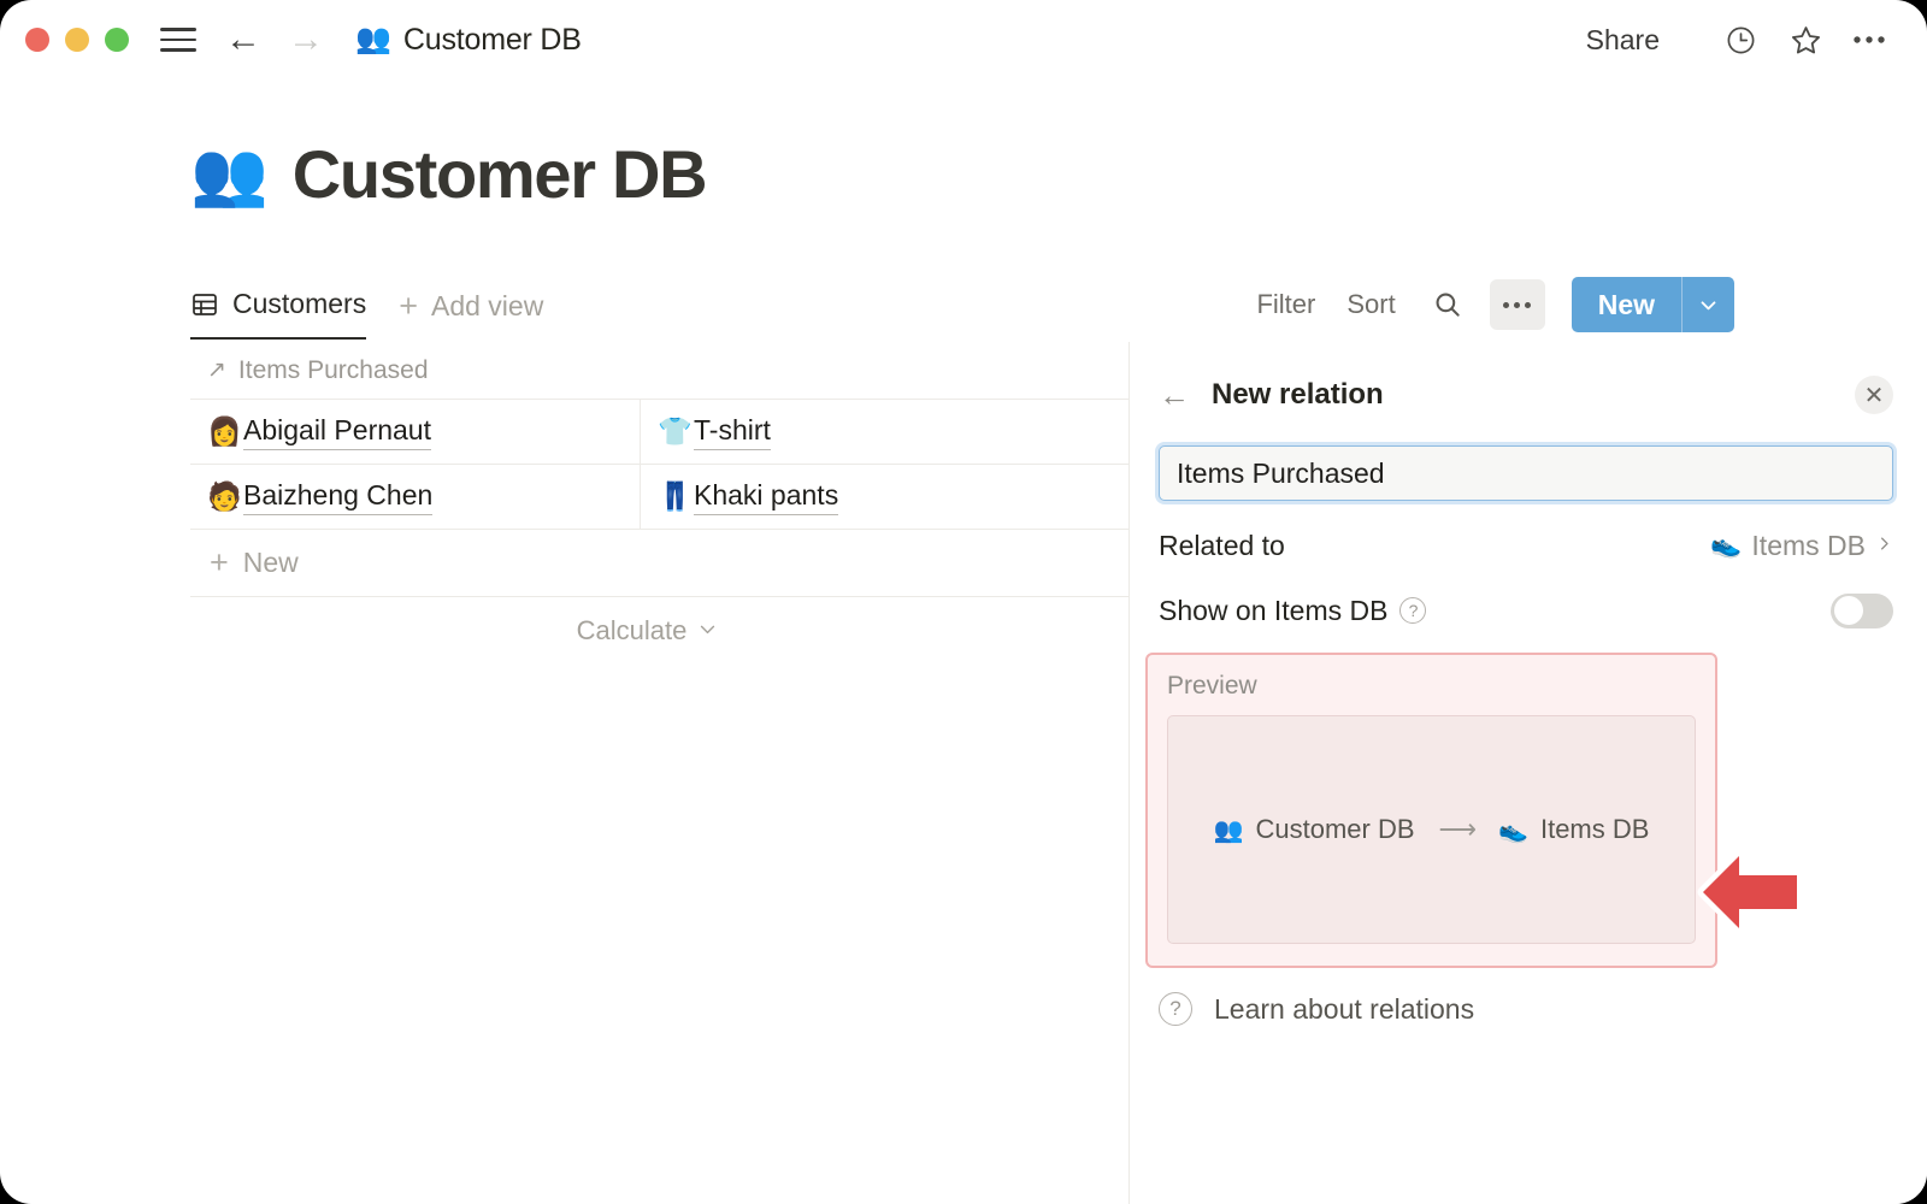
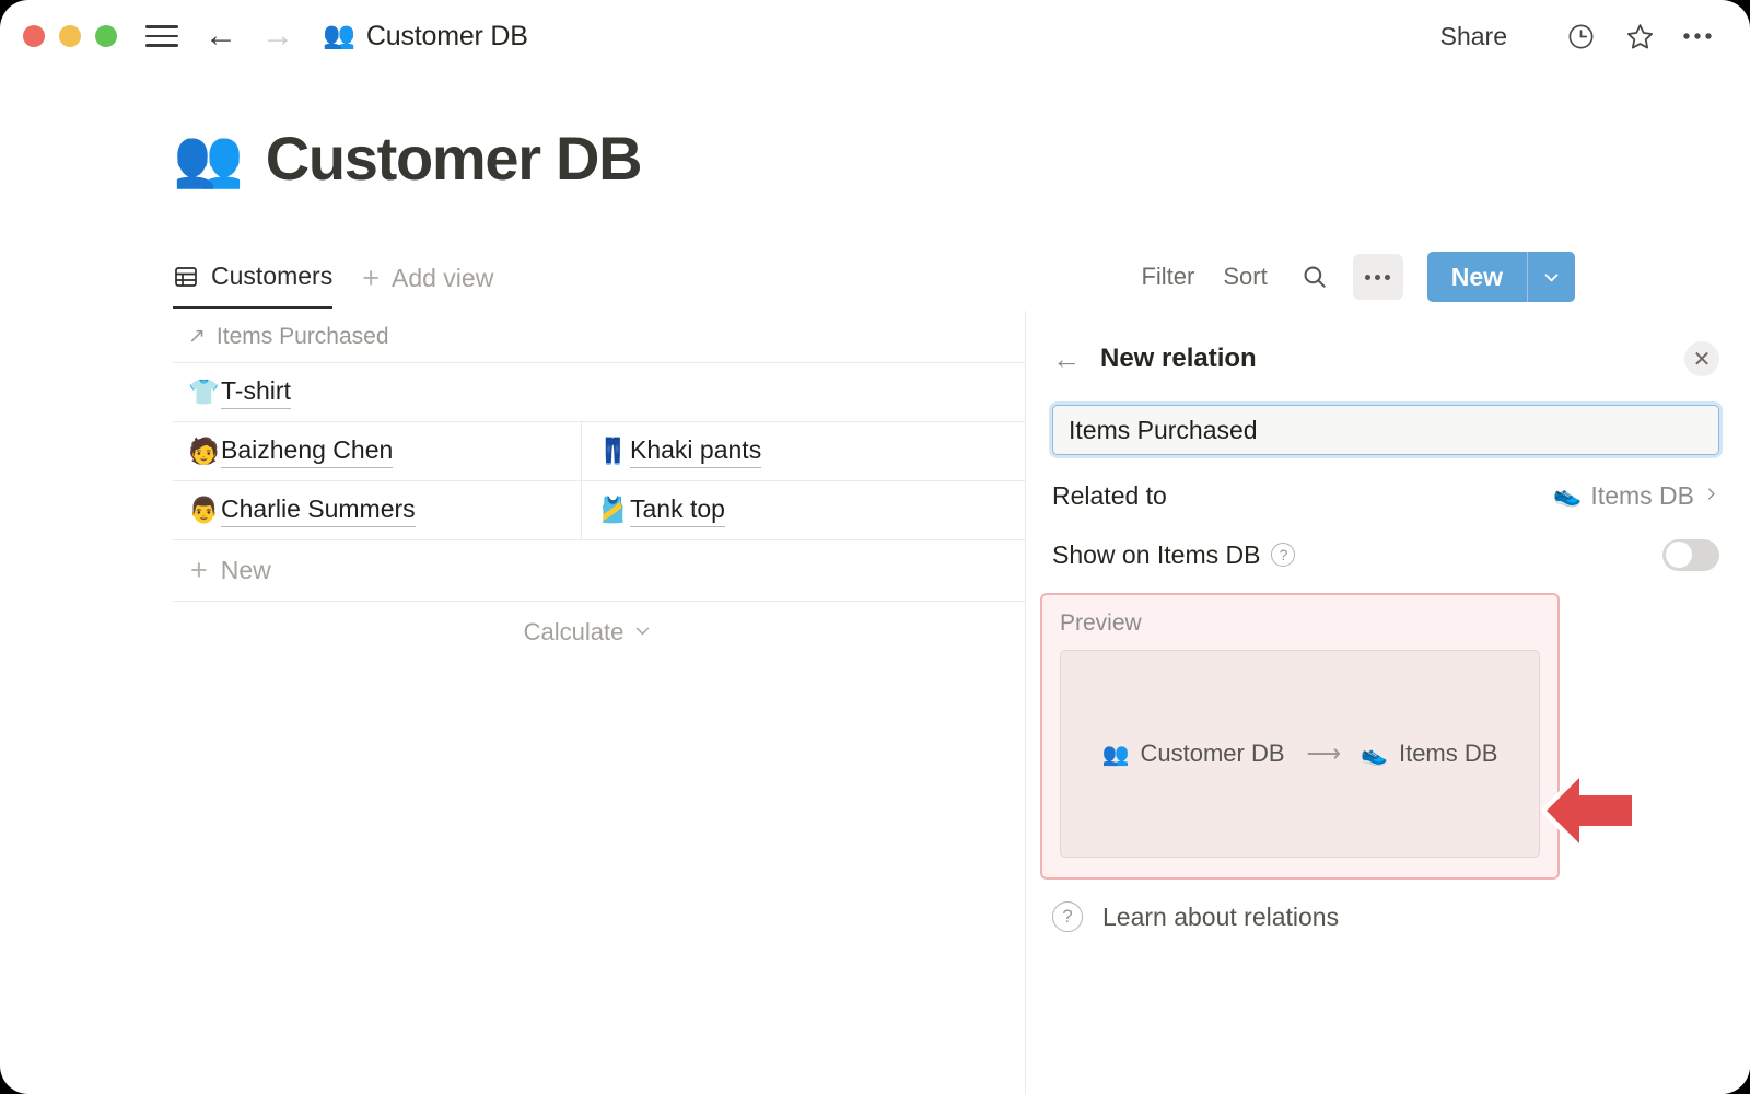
  ←
  →
  👥
  Customer DB
  Share
  👥
  Customer DB
  Customers
  +
  Add view
  Filter
  Sort
  New
  ↗
  Items Purchased
- 👩
- Abigail Pernaut
  👕
  T-shirt
  🧑
  Baizheng Chen
  👖
  Khaki pants
+ 👨
+ Charlie Summers
+ 🎽
+ Tank top
  +
  New
  Calculate
  ←
  New relation
  ✕
  Items Purchased
  Related to
  👟
  Items DB
  Show on Items DB
  ?
  Preview
  👥
  Customer DB
  ⟶
  👟
  Items DB
  ?
  Learn about relations
